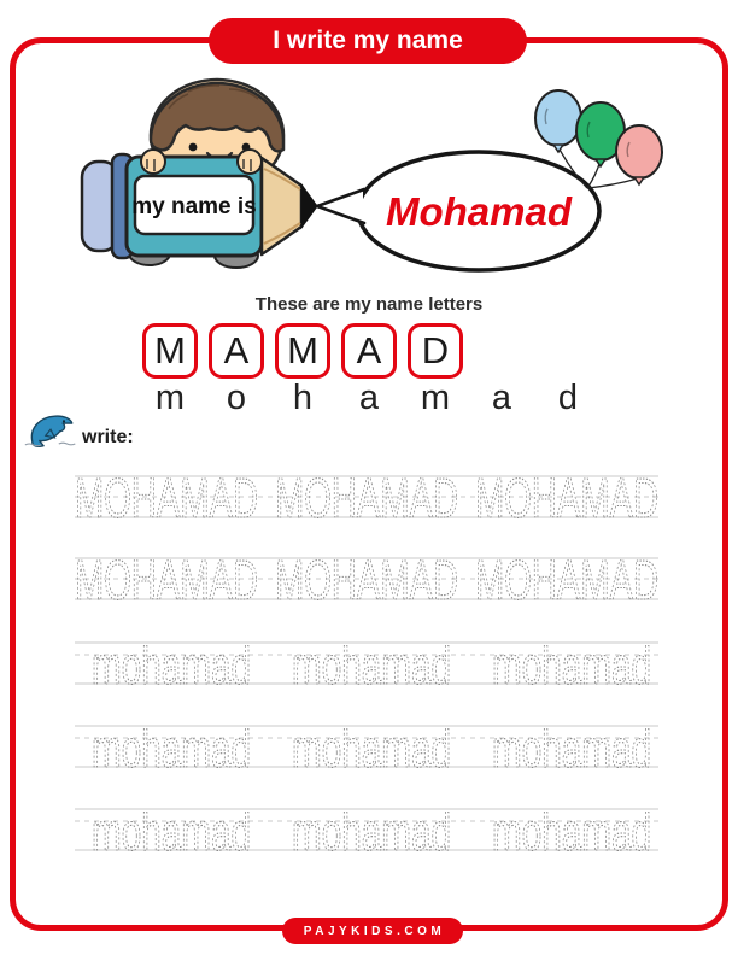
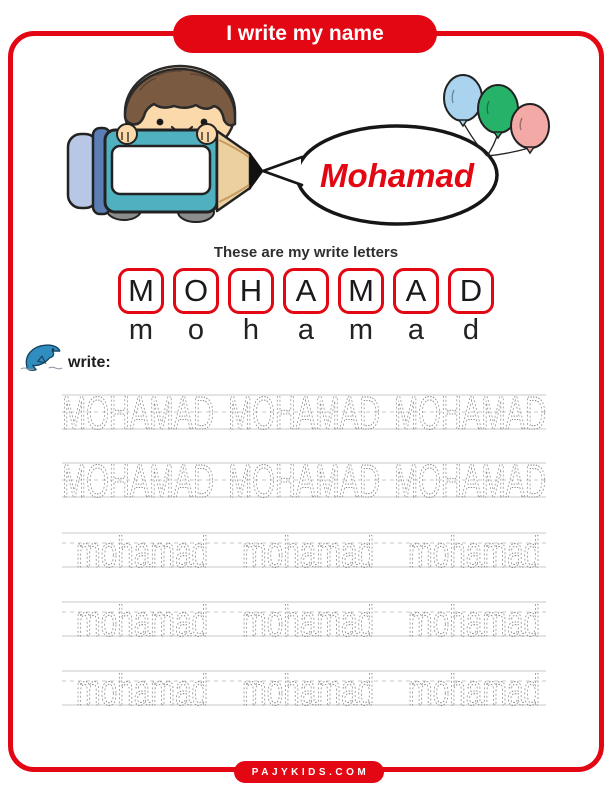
  I write my name
- my name is
  Mohamad
- These are my name letters
+ These are my write letters
  M
+ O
+ H
  A
  M
  A
  D
  m
  o
  h
  a
  m
  a
  d
  write:
  MOHAMAD
  MOHAMAD
  MOHAMAD
  MOHAMAD
  MOHAMAD
  MOHAMAD
  mohamad
  mohamad
  mohamad
  mohamad
  mohamad
  mohamad
  mohamad
  mohamad
  mohamad
  PAJYKIDS.COM
